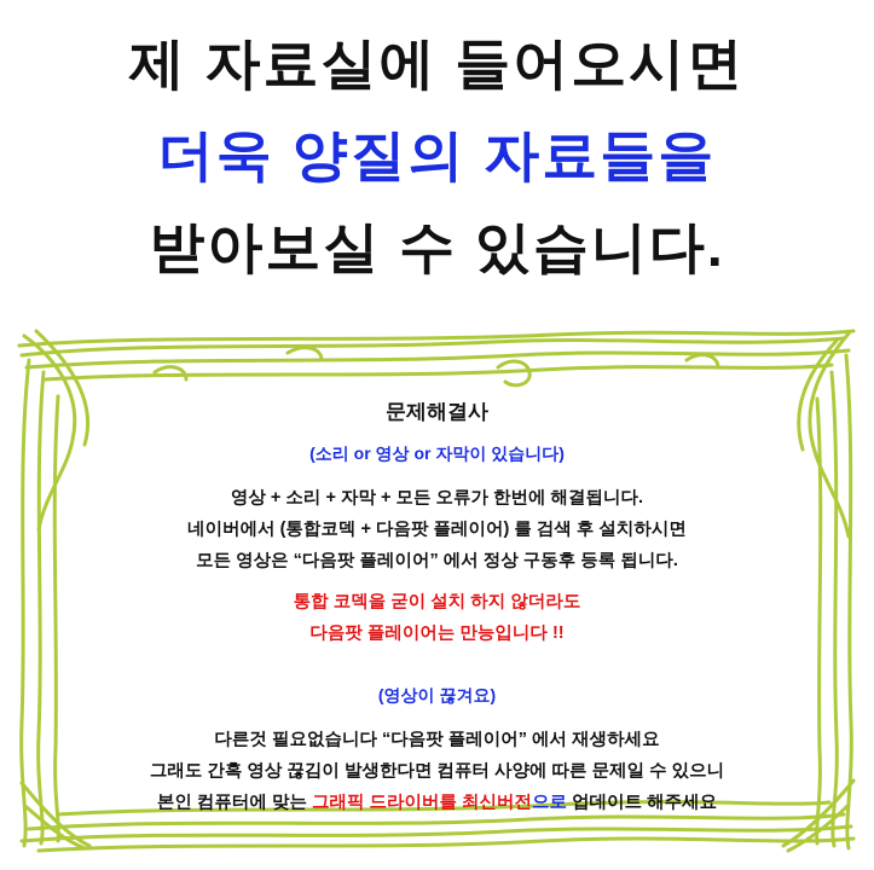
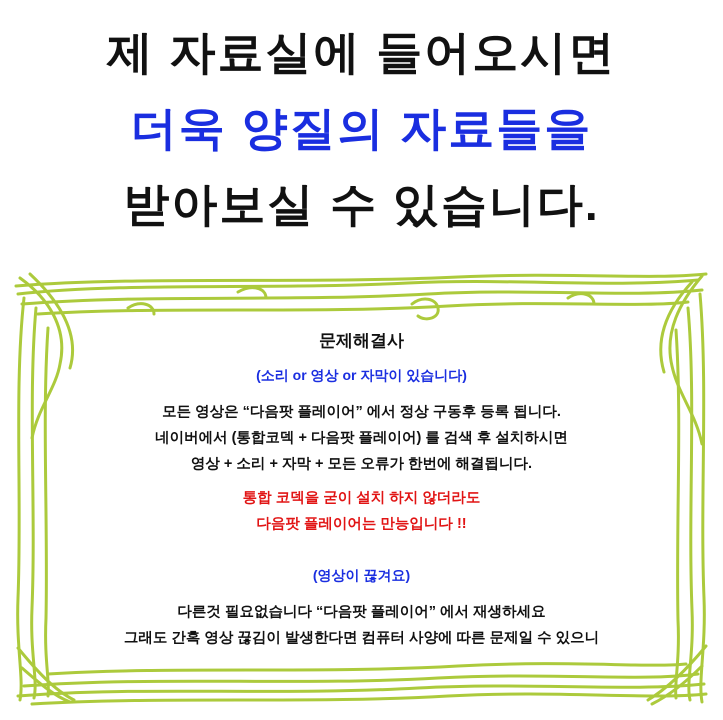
  제 자료실에 들어오시면
  더욱 양질의 자료들을
  받아보실 수 있습니다.
  문제해결사
  (소리 or 영상 or 자막이 있습니다)
- 영상 + 소리 + 자막 + 모든 오류가 한번에 해결됩니다.
+ 모든 영상은 “다음팟 플레이어” 에서 정상 구동후 등록 됩니다.
  네이버에서 (통합코덱 + 다음팟 플레이어) 를 검색 후 설치하시면
- 모든 영상은 “다음팟 플레이어” 에서 정상 구동후 등록 됩니다.
+ 영상 + 소리 + 자막 + 모든 오류가 한번에 해결됩니다.
  통합 코덱을 굳이 설치 하지 않더라도
  다음팟 플레이어는 만능입니다 !!
  (영상이 끊겨요)
  다른것 필요없습니다 “다음팟 플레이어” 에서 재생하세요
  그래도 간혹 영상 끊김이 발생한다면 컴퓨터 사양에 따른 문제일 수 있으니
- 본인 컴퓨터에 맞는 그래픽 드라이버를 최신버전으로 업데이트 해주세요
